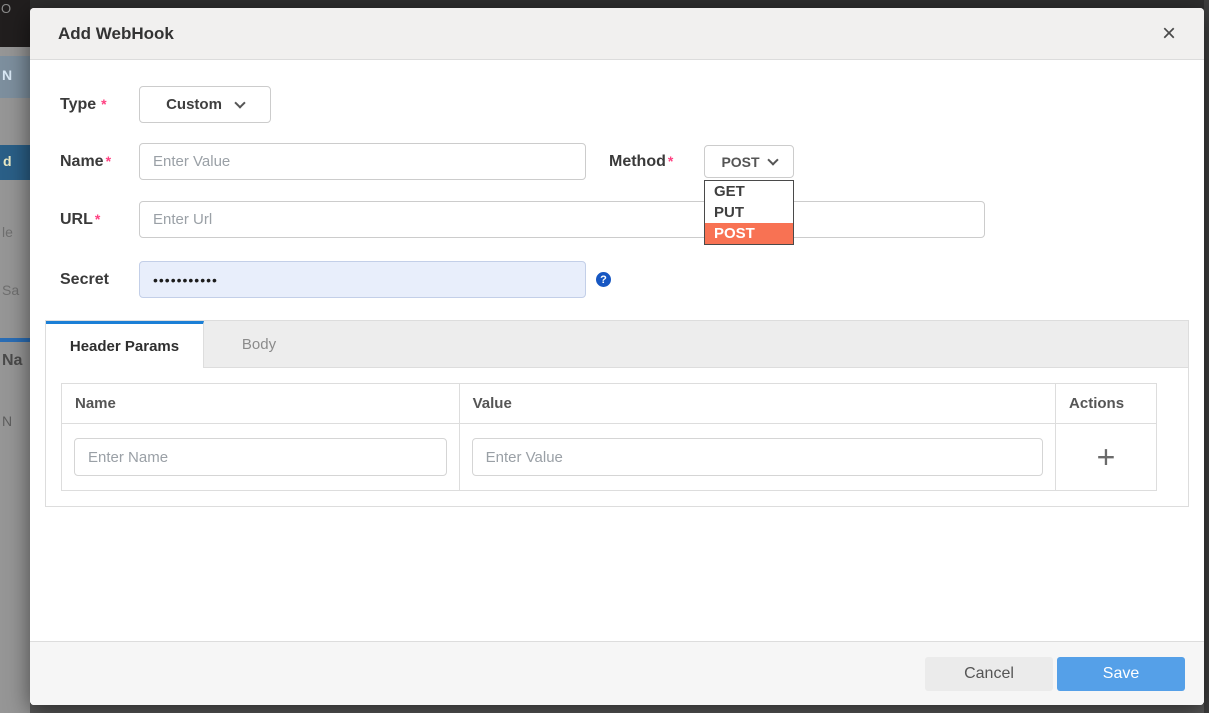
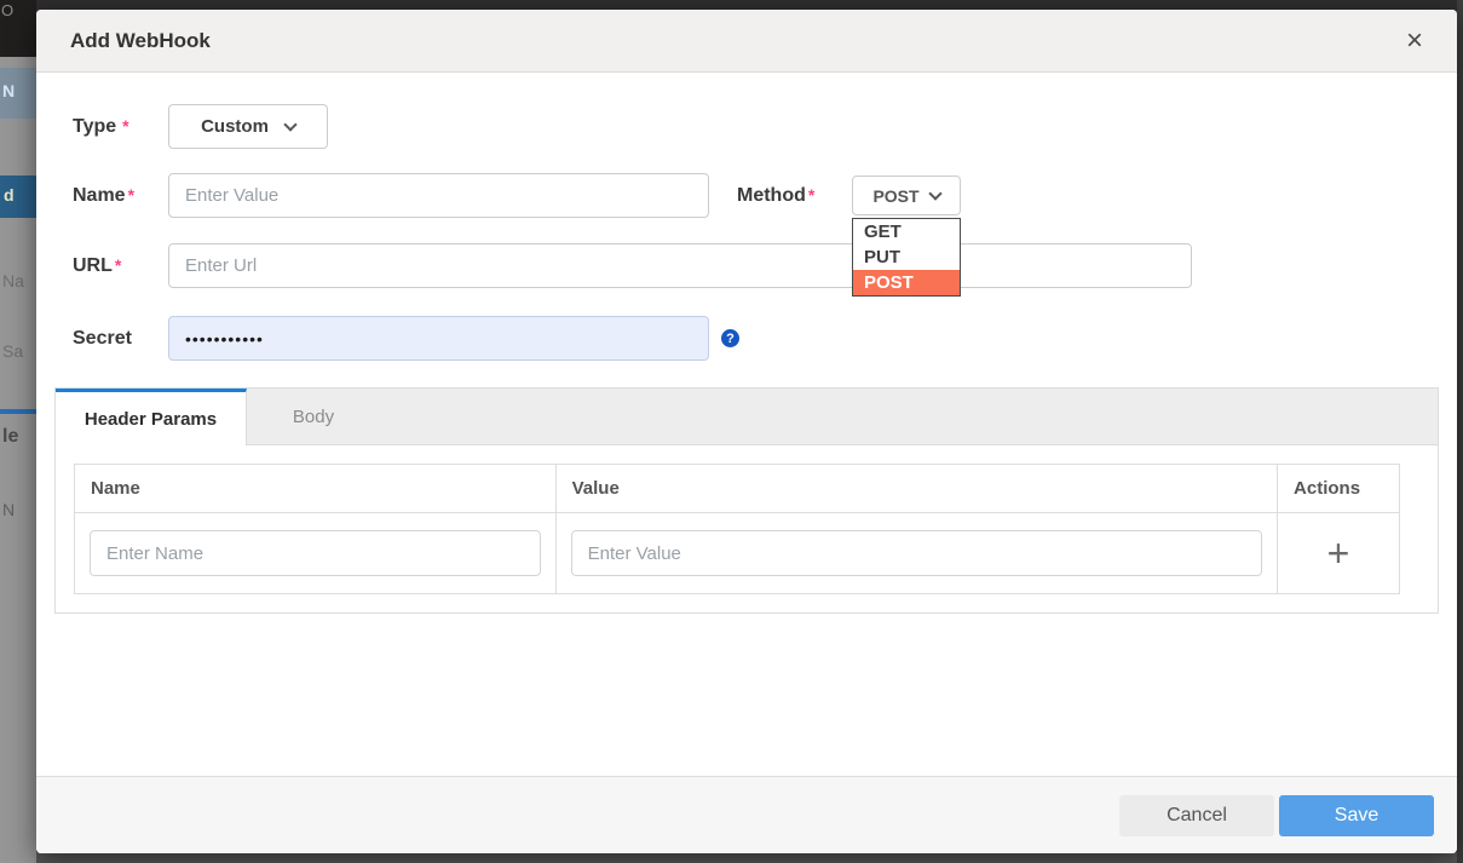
  O
  N
  d
- le
+ Na
  Sa
- Na
+ le
  N
  Add WebHook
  ×
  Type *
  Custom
  Name *
  Enter Value
  Method *
  POST
  GET
  PUT
  POST
  URL *
  Enter Url
  Secret
  •••••••••••
  ?
  Header Params
  Body
  Name	Value	Actions
  Enter Name	Enter Value	+
  Cancel
  Save
